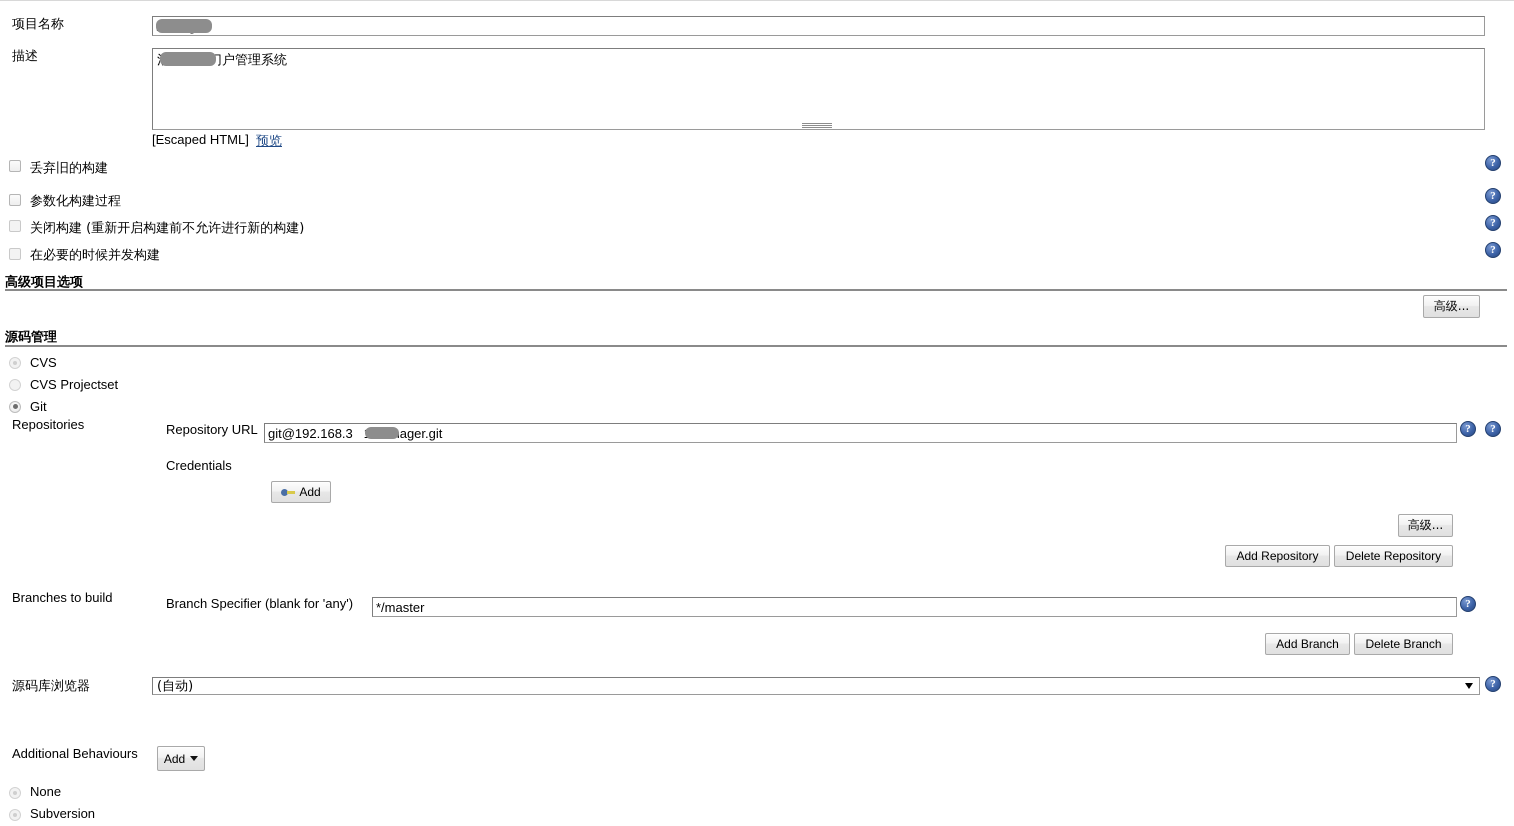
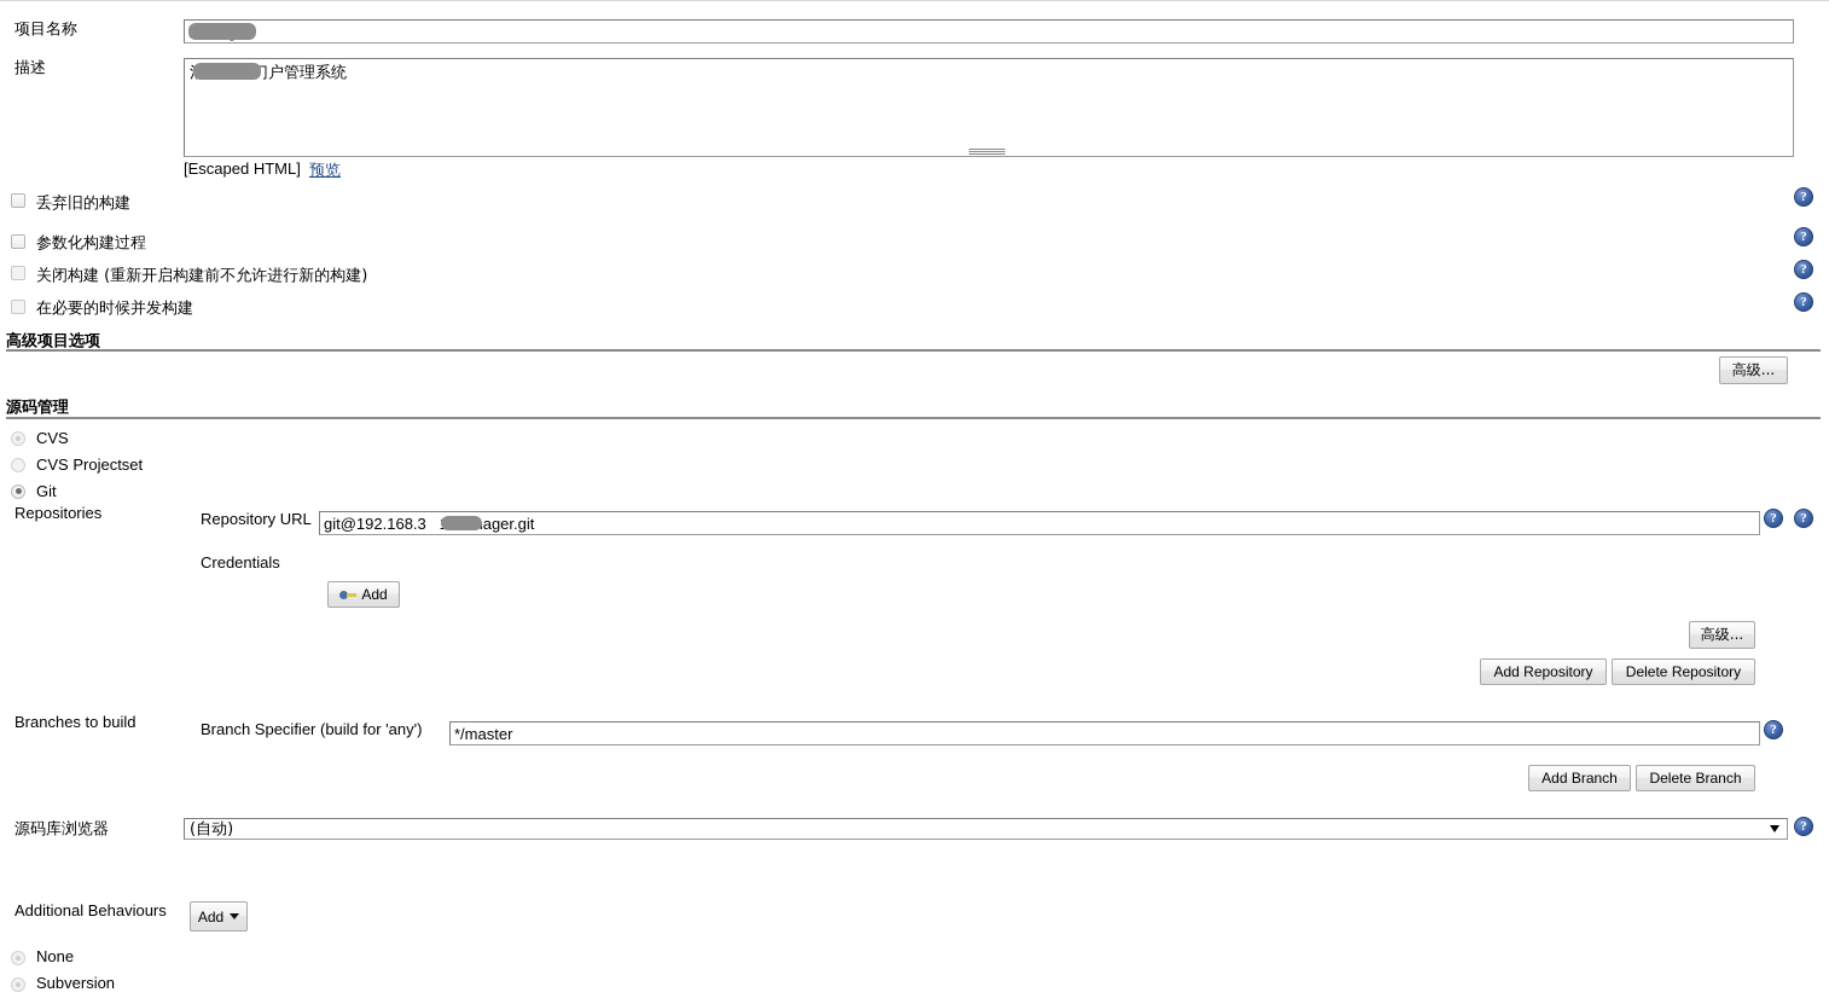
  项目名称
  描述
  [Escaped HTML]
  预览
  丢弃旧的构建
  ?
  参数化构建过程
  ?
  关闭构建 (重新开启构建前不允许进行新的构建)
  ?
  在必要的时候并发构建
  ?
  高级项目选项
  高级...
  源码管理
  CVS
  CVS Projectset
  Git
  Repositories
  Repository URL
  git@192.168.3 ager.git
  ?
  ?
  Credentials
  Add
  高级...
  Add Repository
  Delete Repository
  Branches to build
- Branch Specifier (blank for 'any')
+ Branch Specifier (build for 'any')
  */master
  ?
  Add Branch
  Delete Branch
  源码库浏览器
  (自动)
  ?
  Additional Behaviours
  Add
  None
  Subversion
